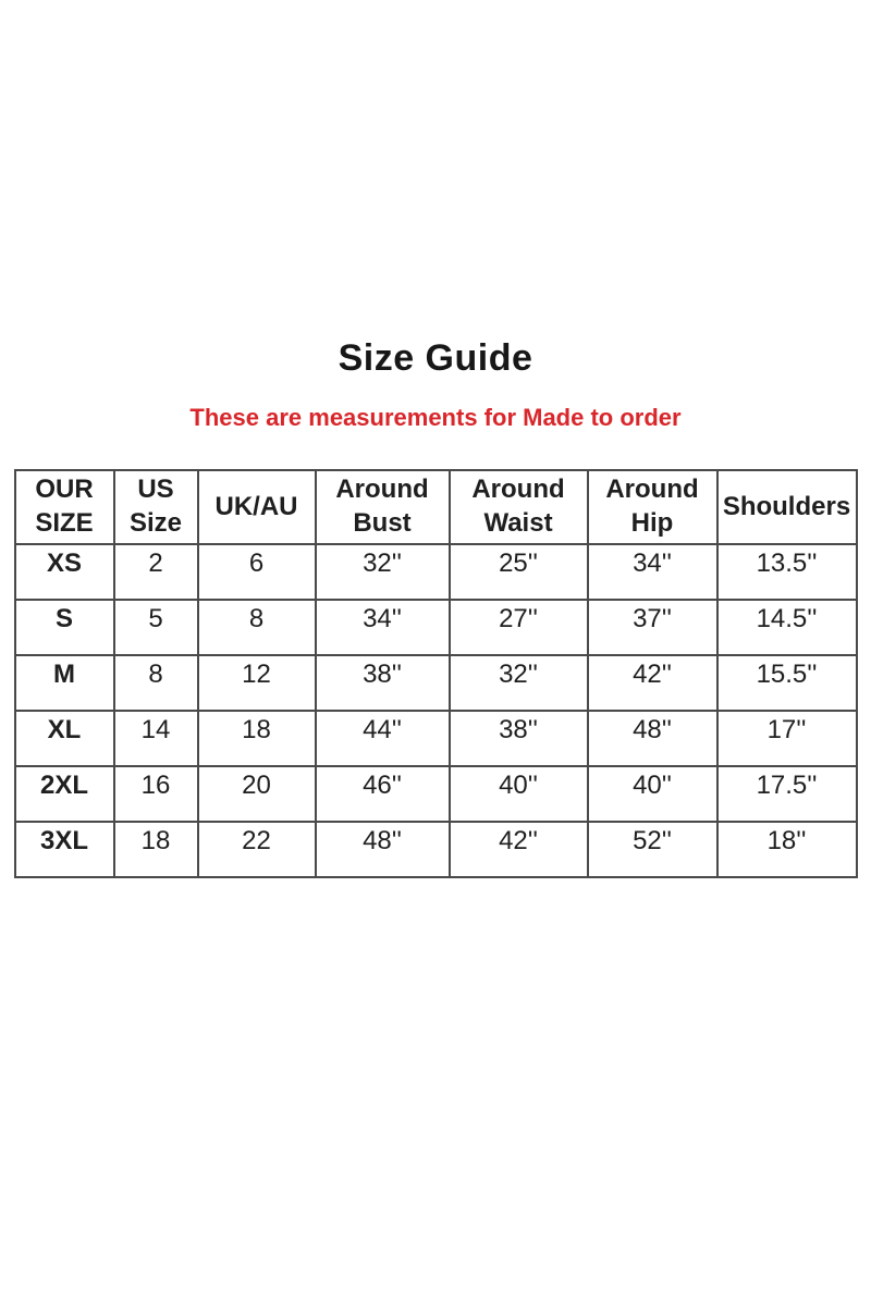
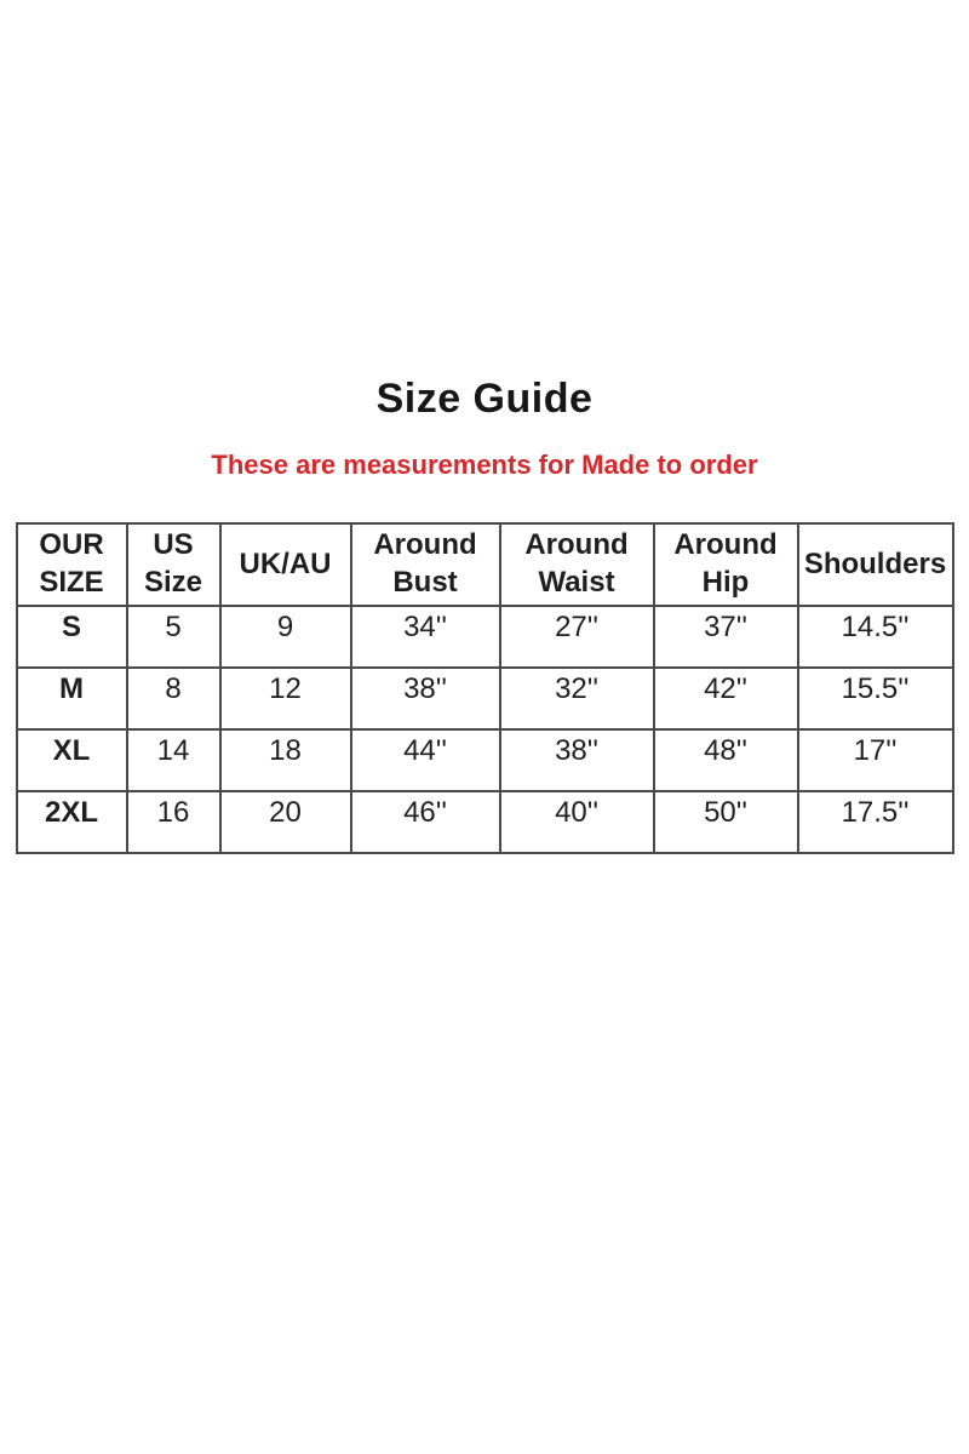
  Size Guide
  These are measurements for Made to order
  OURSIZE	USSize	UK/AU	AroundBust	AroundWaist	AroundHip	Shoulders
- XS	2	6	32''	25''	34''	13.5''
- S	5	8	34''	27''	37''	14.5''
+ S	5	9	34''	27''	37''	14.5''
  M	8	12	38''	32''	42''	15.5''
  XL	14	18	44''	38''	48''	17''
- 2XL	16	20	46''	40''	40''	17.5''
+ 2XL	16	20	46''	40''	50''	17.5''
- 3XL	18	22	48''	42''	52''	18''
